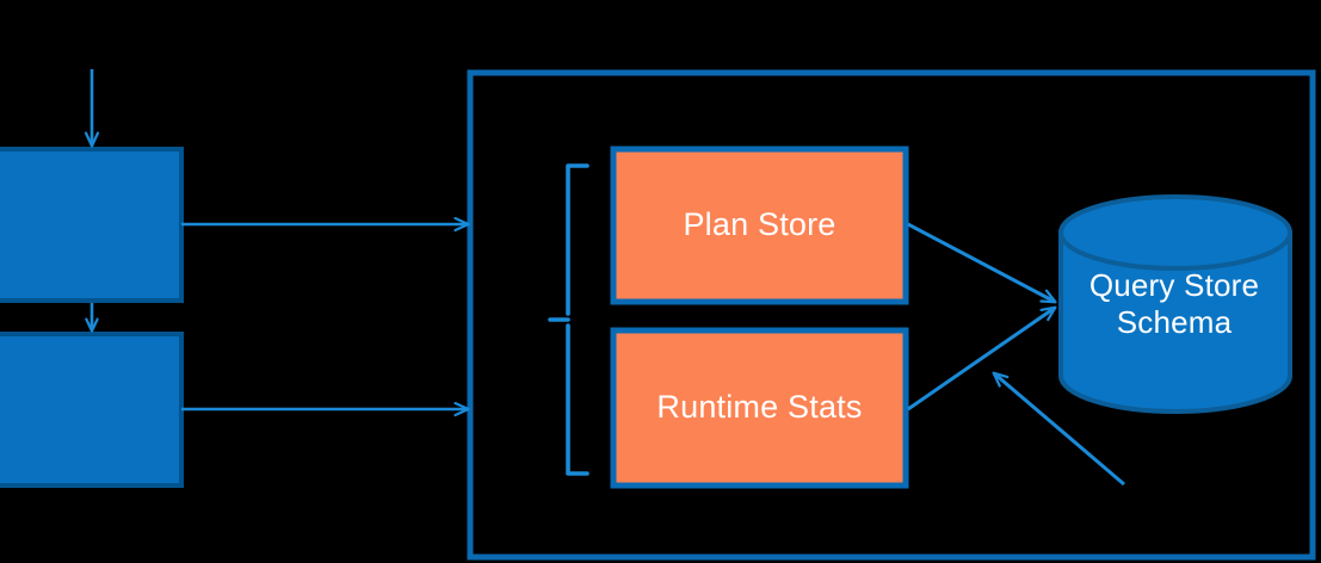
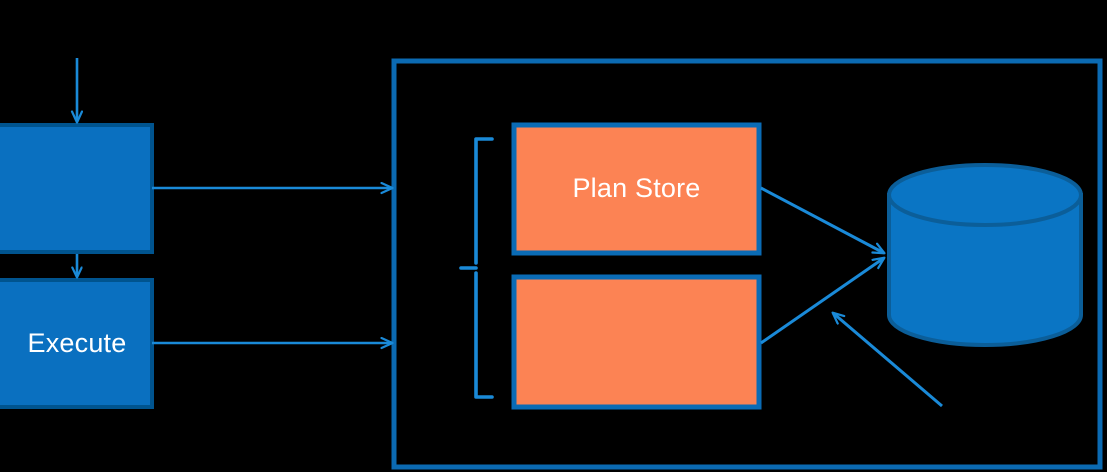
+ Execute
  Plan Store
- Runtime Stats
- Query Store
- Schema
